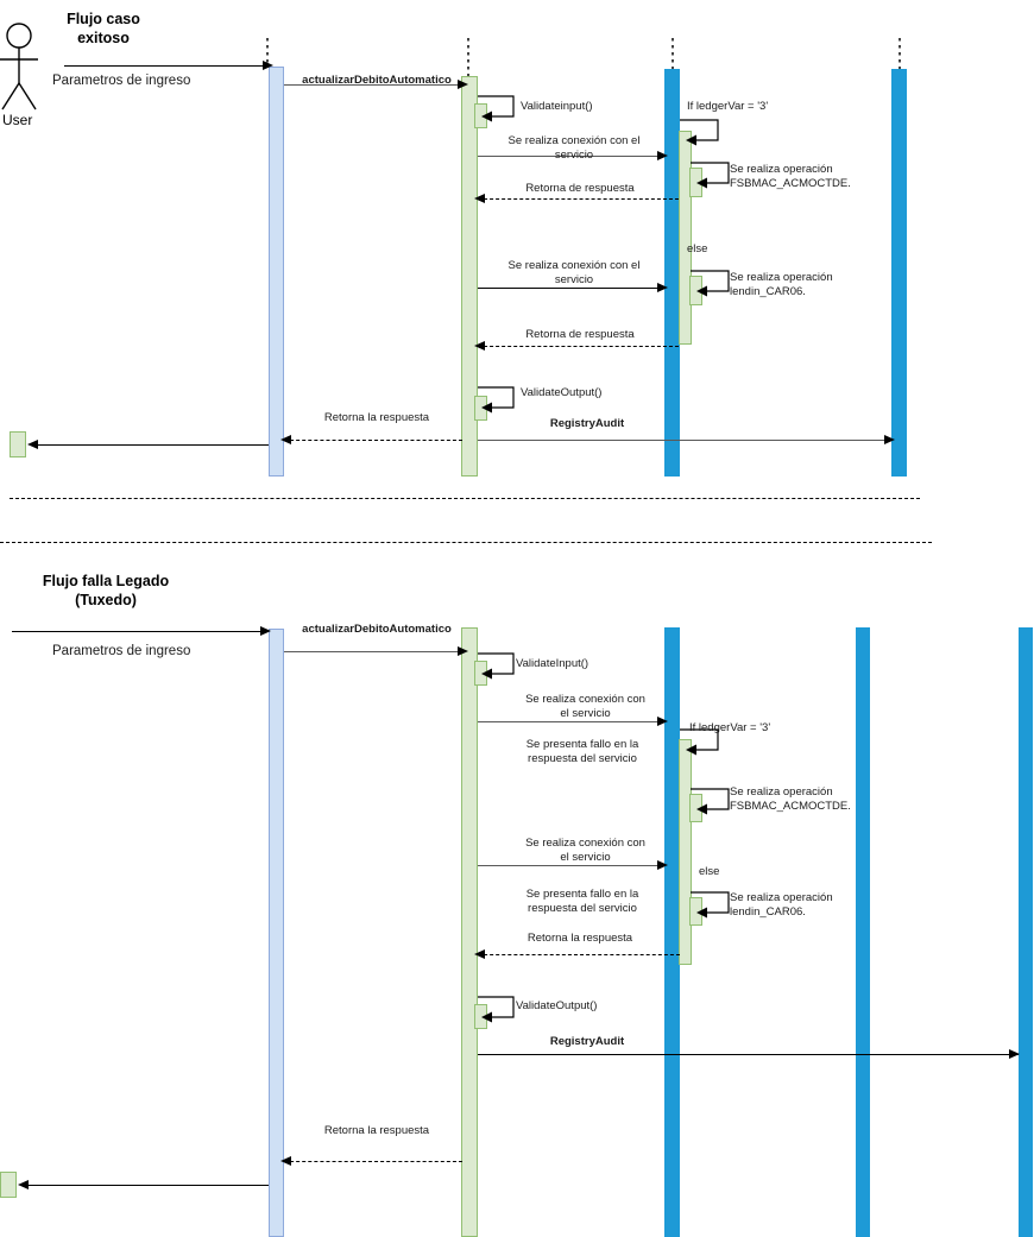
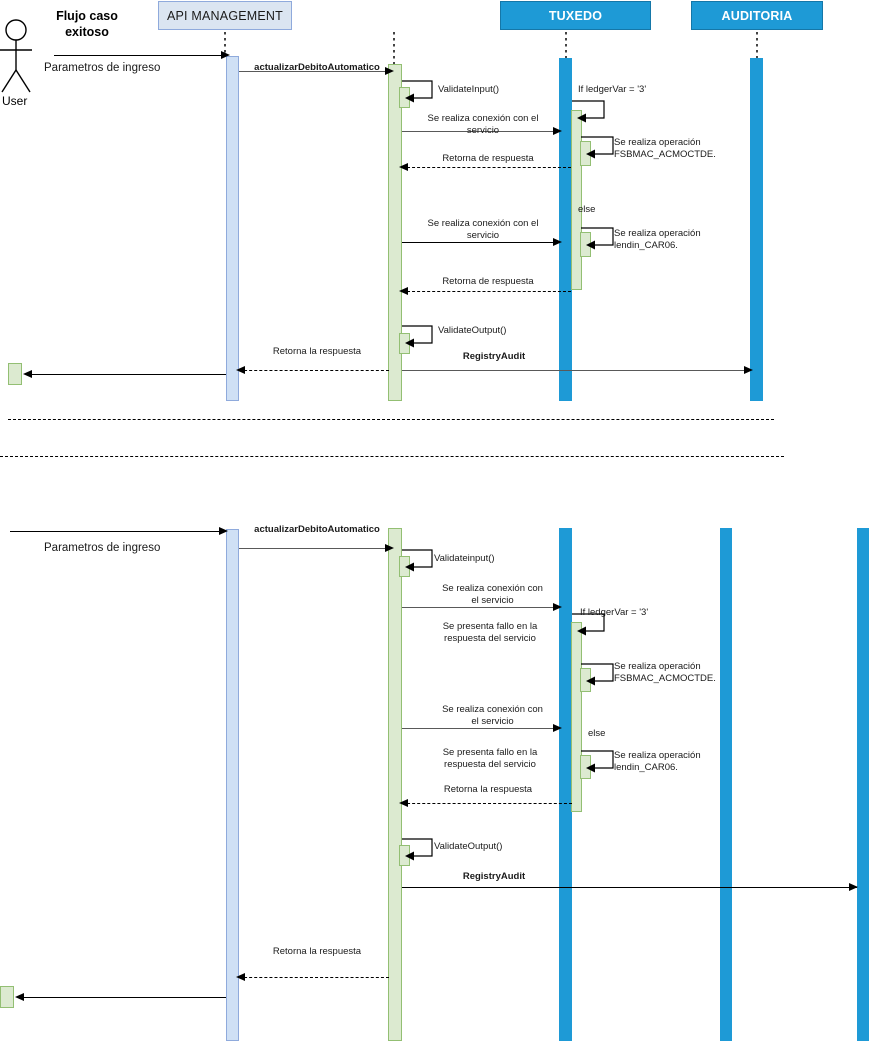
  Flujo caso
  exitoso
  User
+ API MANAGEMENT
+ TUXEDO
+ AUDITORIA
  Parametros de ingreso
  actualizarDebitoAutomatico
- Validateinput()
+ ValidateInput()
  Se realiza conexión con el
  servicio
  If ledgerVar = '3'
  Se realiza operación
  FSBMAC_ACMOCTDE.
  Retorna de respuesta
  Se realiza conexión con el
  servicio
  else
  Se realiza operación
  lendin_CAR06.
  Retorna de respuesta
  ValidateOutput()
  RegistryAudit
  Retorna la respuesta
- Flujo falla Legado
- (Tuxedo)
  Parametros de ingreso
  actualizarDebitoAutomatico
- ValidateInput()
+ Validateinput()
  Se realiza conexión con
  el servicio
  Se presenta fallo en la
  respuesta del servicio
  If ledgerVar = '3'
  Se realiza operación
  FSBMAC_ACMOCTDE.
  Se realiza conexión con
  el servicio
  else
  Se realiza operación
  lendin_CAR06.
  Se presenta fallo en la
  respuesta del servicio
  Retorna la respuesta
  ValidateOutput()
  RegistryAudit
  Retorna la respuesta
